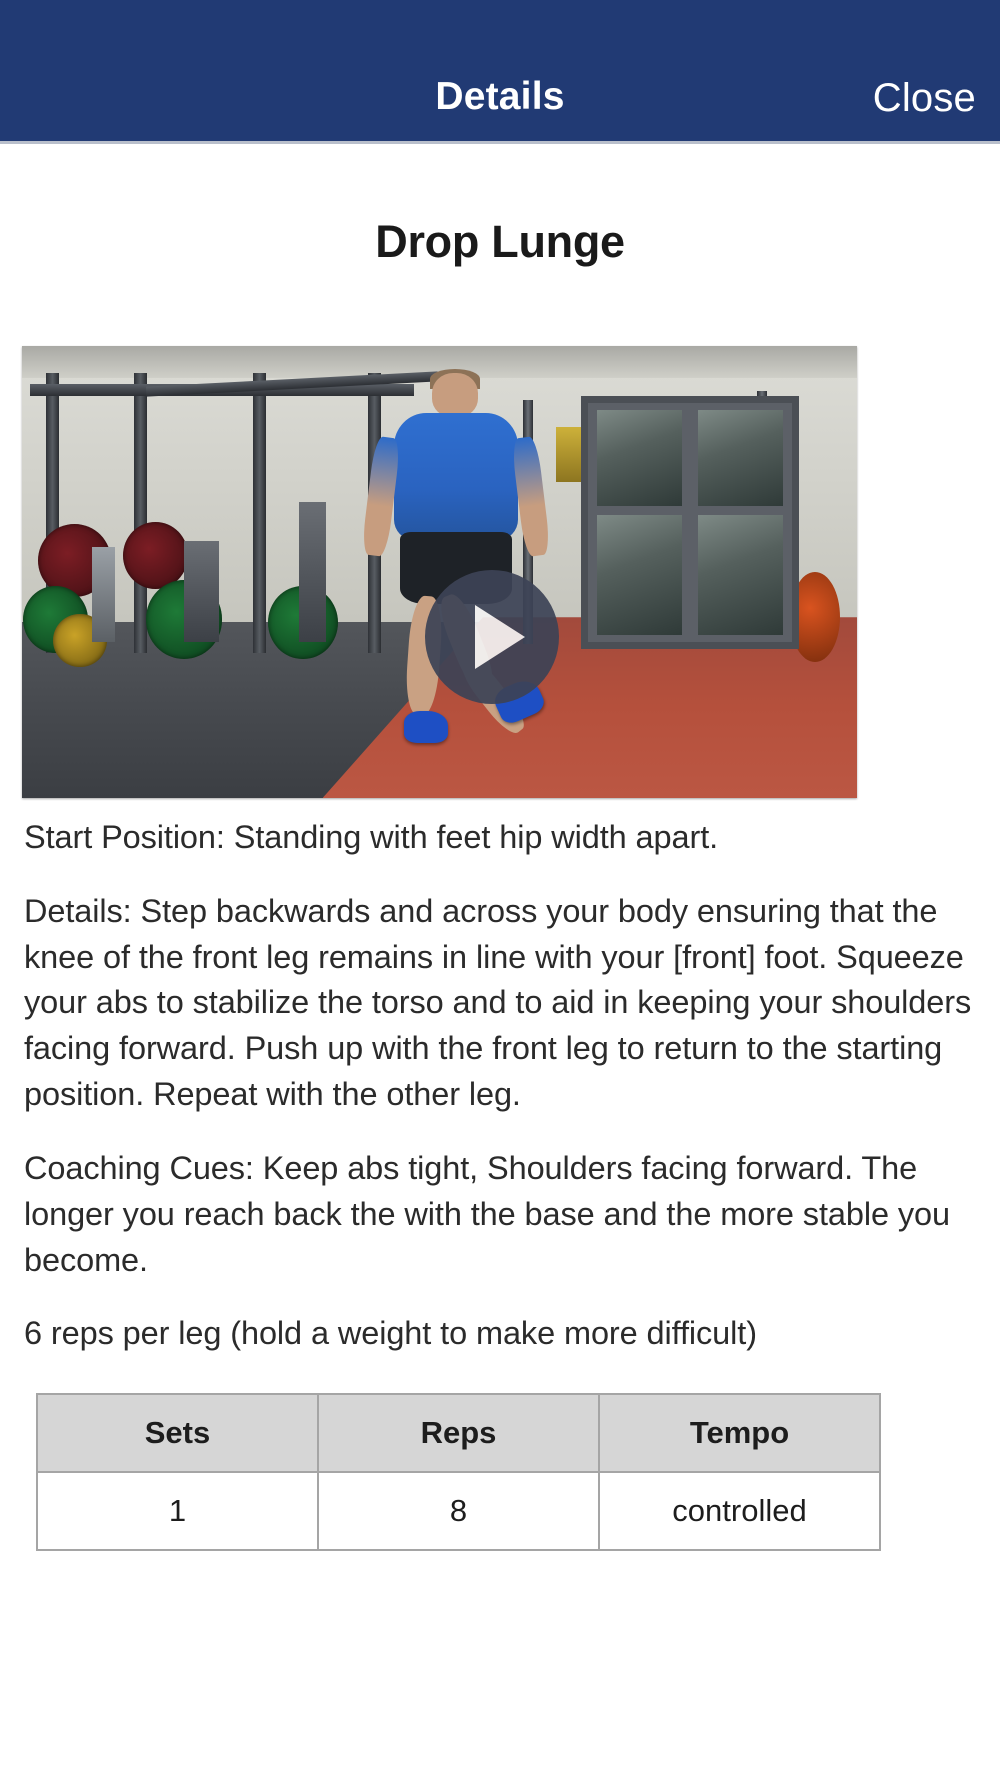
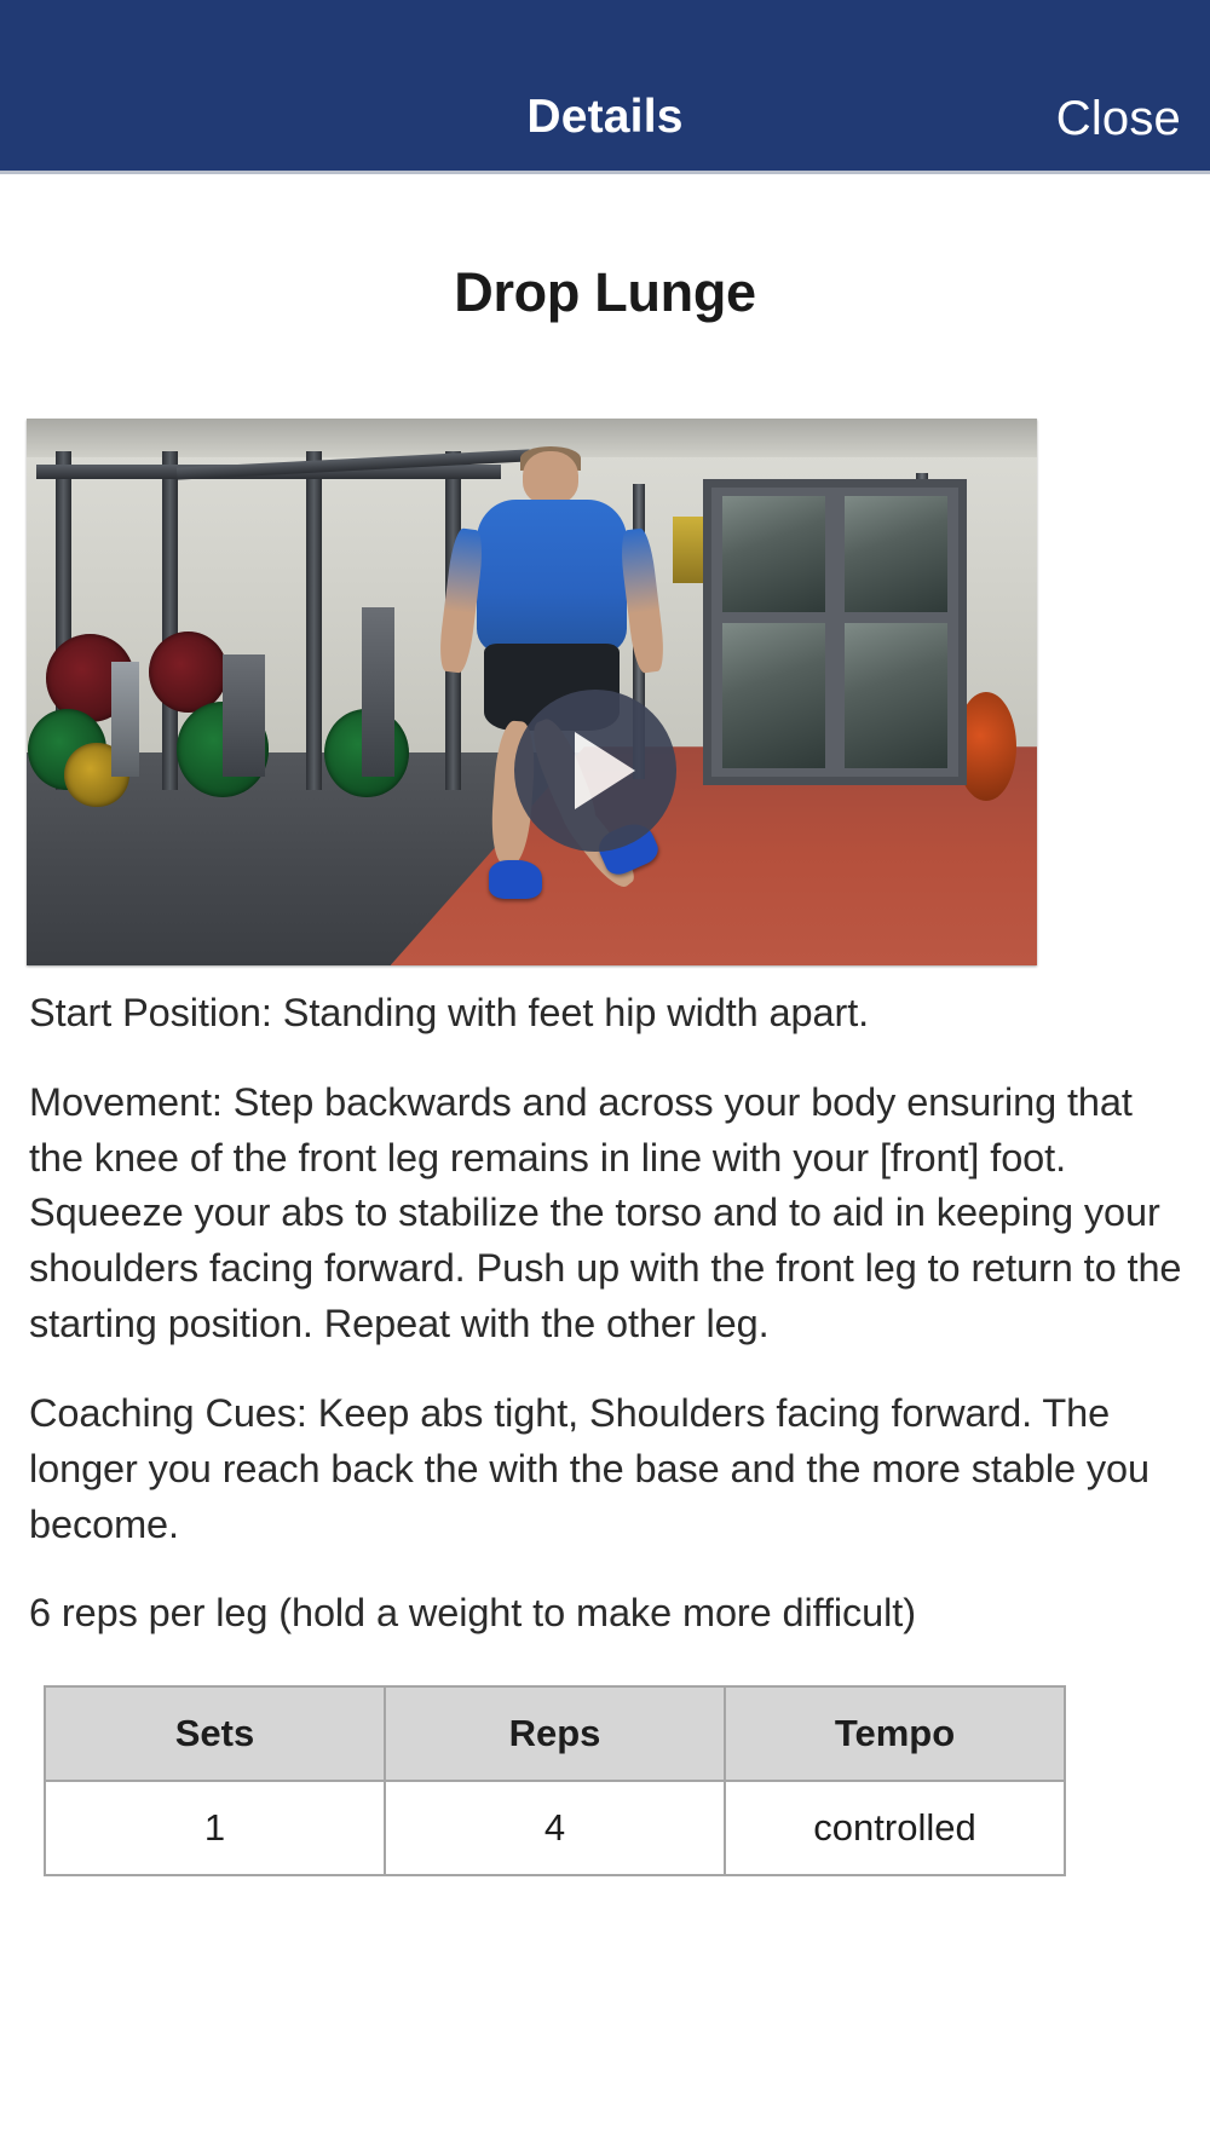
  Details
  Close
  Drop Lunge
  Start Position: Standing with feet hip width apart.
- Details: Step backwards and across your body ensuring that the knee of the front leg remains in line with your [front] foot. Squeeze your abs to stabilize the torso and to aid in keeping your shoulders facing forward. Push up with the front leg to return to the starting position. Repeat with the other leg.
+ Movement: Step backwards and across your body ensuring that the knee of the front leg remains in line with your [front] foot. Squeeze your abs to stabilize the torso and to aid in keeping your shoulders facing forward. Push up with the front leg to return to the starting position. Repeat with the other leg.
  Coaching Cues: Keep abs tight, Shoulders facing forward. The longer you reach back the with the base and the more stable you become.
  6 reps per leg (hold a weight to make more difficult)
  Sets	Reps	Tempo
- 1	8	controlled
+ 1	4	controlled
